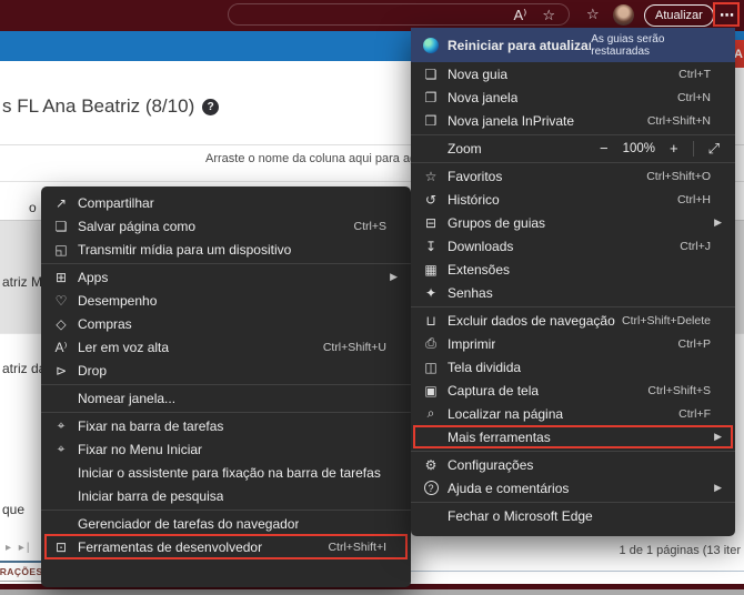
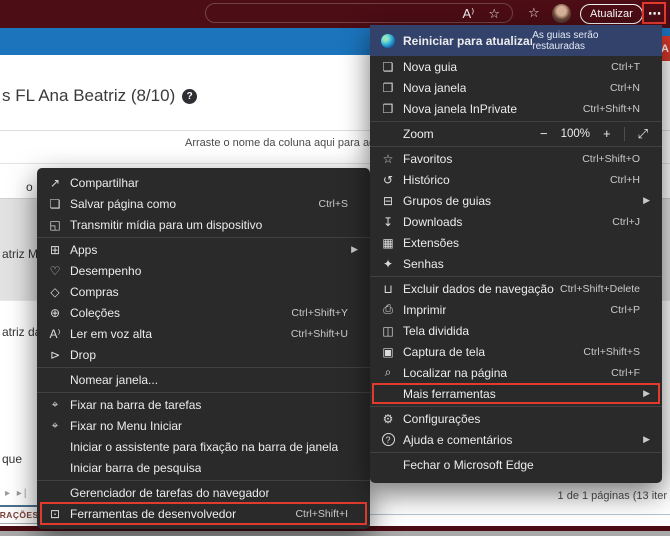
  A⁾
  ☆
  ☆
  Atualizar
  ⋯
  A
  s FL Ana Beatriz (8/10)
  ?
  Arraste o nome da coluna aqui para a
  o
  atriz M
  atriz d
  que
  ▸ ▸|
  1 de 1 páginas (13 iter
  RAÇÕES
  ↗
  Compartilhar
  ❏
  Salvar página como
  Ctrl+S
  ◱
  Transmitir mídia para um dispositivo
  ⊞
  Apps
  ▶
  ♡
  Desempenho
  ◇
  Compras
+ ⊕
+ Coleções
+ Ctrl+Shift+Y
  A⁾
  Ler em voz alta
  Ctrl+Shift+U
  ⊳
  Drop
  Nomear janela...
  ⌖
  Fixar na barra de tarefas
  ⌖
  Fixar no Menu Iniciar
- Iniciar o assistente para fixação na barra de tarefas
+ Iniciar o assistente para fixação na barra de janela
  Iniciar barra de pesquisa
  Gerenciador de tarefas do navegador
  ⊡
  Ferramentas de desenvolvedor
  Ctrl+Shift+I
  Reiniciar para atualizar
  As guias serão restauradas
  ❏
  Nova guia
  Ctrl+T
  ❐
  Nova janela
  Ctrl+N
  ❒
  Nova janela InPrivate
  Ctrl+Shift+N
  Zoom
  −
  100%
  +
  ⤢
  ☆
  Favoritos
  Ctrl+Shift+O
  ↺
  Histórico
  Ctrl+H
  ⊟
  Grupos de guias
  ▶
  ↧
  Downloads
  Ctrl+J
  ▦
  Extensões
  ✦
  Senhas
  ⊔
  Excluir dados de navegação
  Ctrl+Shift+Delete
  ⎙
  Imprimir
  Ctrl+P
  ◫
  Tela dividida
  ▣
  Captura de tela
  Ctrl+Shift+S
  ⌕
  Localizar na página
  Ctrl+F
  Mais ferramentas
  ▶
  ⚙
  Configurações
  ?
  Ajuda e comentários
  ▶
  Fechar o Microsoft Edge
